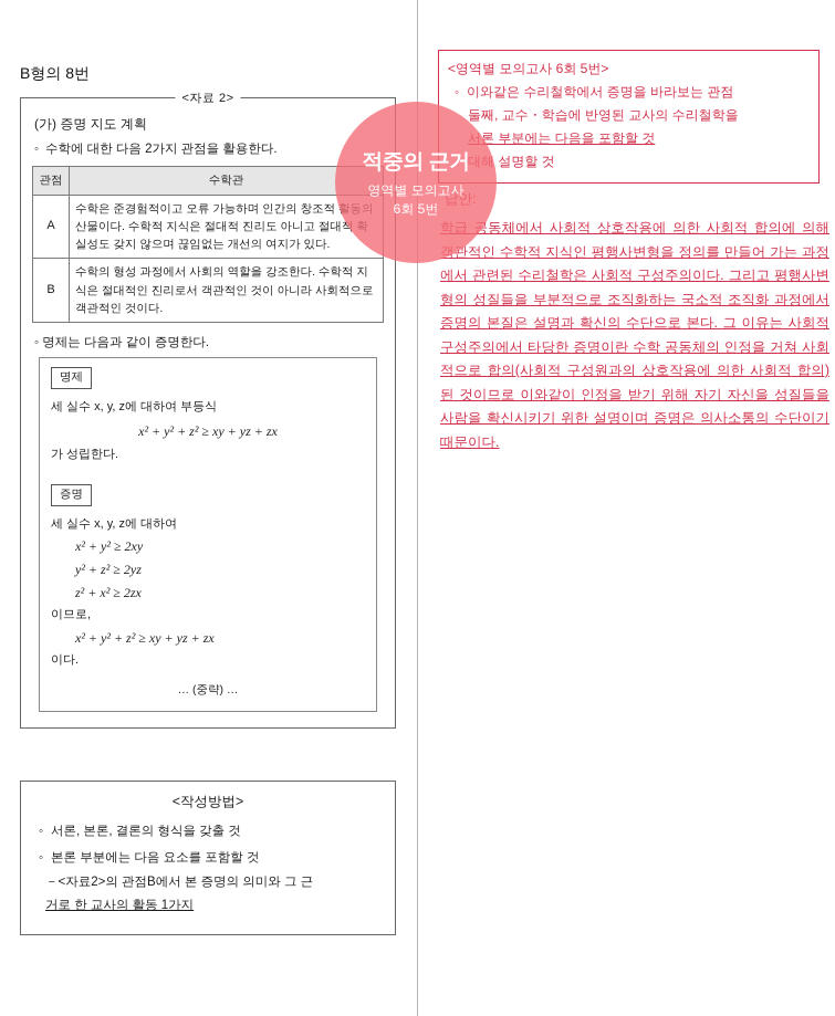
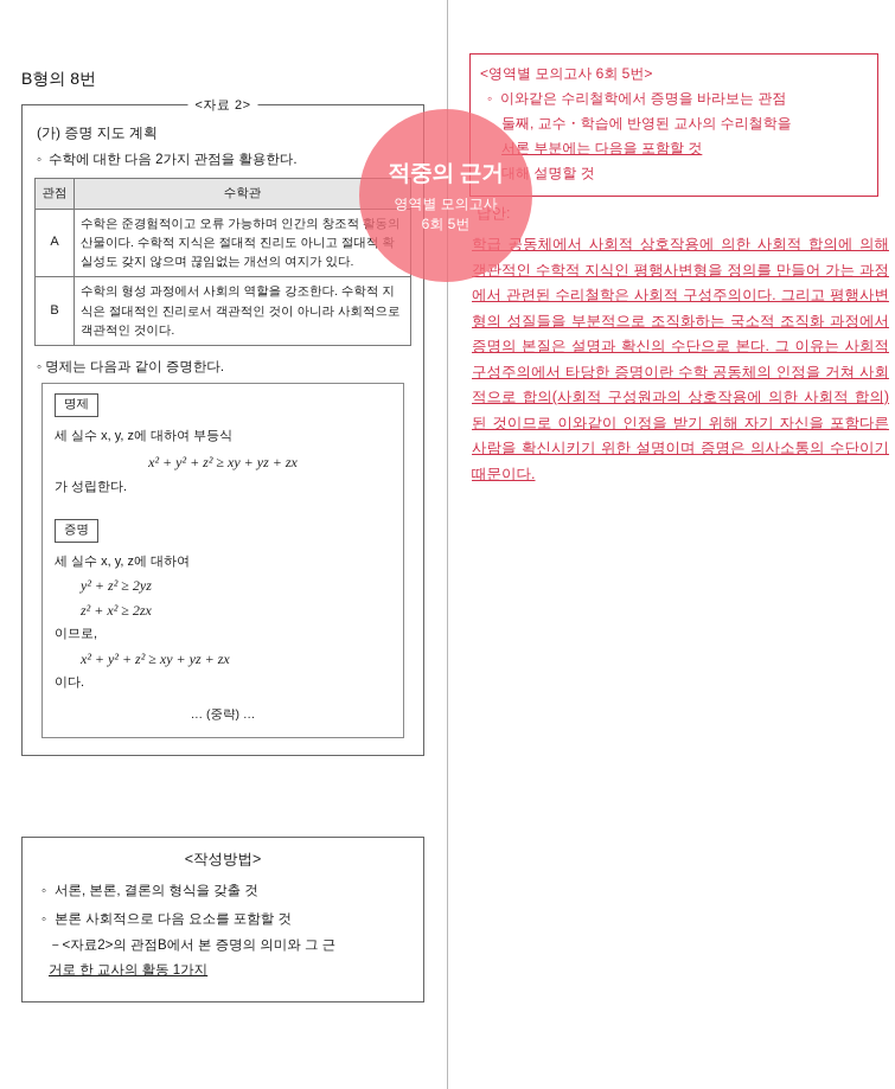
  B형의 8번
  <자료 2>
  (가) 증명 지도 계획
  ◦ 수학에 대한 다음 2가지 관점을 활용한다.
  관점	수학관
  A	수학은 준경험적이고 오류 가능하며 인간의 창조적 활동의 산물이다. 수학적 지식은 절대적 진리도 아니고 절대적 확실성도 갖지 않으며 끊임없는 개선의 여지가 있다.
  B	수학의 형성 과정에서 사회의 역할을 강조한다. 수학적 지식은 절대적인 진리로서 객관적인 것이 아니라 사회적으로 객관적인 것이다.
  ◦ 명제는 다음과 같이 증명한다.
  명제
  세 실수 x, y, z에 대하여 부등식
  x² + y² + z² ≥ xy + yz + zx
  가 성립한다.
  증명
  세 실수 x, y, z에 대하여
- x² + y² ≥ 2xy
  y² + z² ≥ 2yz
  z² + x² ≥ 2zx
  이므로,
  x² + y² + z² ≥ xy + yz + zx
  이다.
  … (중략) …
  <작성방법>
  ◦ 서론, 본론, 결론의 형식을 갖출 것
- ◦ 본론 부분에는 다음 요소를 포함할 것
+ ◦ 본론 사회적으로 다음 요소를 포함할 것
  －<자료2>의 관점B에서 본 증명의 의미와 그 근
  거로 한 교사의 활동 1가지
  <영역별 모의고사 6회 5번>
  ◦ 이와같은 수리철학에서 증명을 바라보는 관점
  둘째, 교수・학습에 반영된 교사의 수리철학을
  서론 부분에는 다음을 포함할 것
  대해 설명할 것
  답안:
- 학급 공동체에서 사회적 상호작용에 의한 사회적 합의에 의해 객관적인 수학적 지식인 평행사변형을 정의를 만들어 가는 과정에서 관련된 수리철학은 사회적 구성주의이다. 그리고 평행사변형의 성질들을 부분적으로 조직화하는 국소적 조직화 과정에서 증명의 본질은 설명과 확신의 수단으로 본다. 그 이유는 사회적 구성주의에서 타당한 증명이란 수학 공동체의 인정을 거쳐 사회적으로 합의(사회적 구성원과의 상호작용에 의한 사회적 합의)된 것이므로 이와같이 인정을 받기 위해 자기 자신을 성질들을 사람을 확신시키기 위한 설명이며 증명은 의사소통의 수단이기 때문이다.
+ 학급 공동체에서 사회적 상호작용에 의한 사회적 합의에 의해 객관적인 수학적 지식인 평행사변형을 정의를 만들어 가는 과정에서 관련된 수리철학은 사회적 구성주의이다. 그리고 평행사변형의 성질들을 부분적으로 조직화하는 국소적 조직화 과정에서 증명의 본질은 설명과 확신의 수단으로 본다. 그 이유는 사회적 구성주의에서 타당한 증명이란 수학 공동체의 인정을 거쳐 사회적으로 합의(사회적 구성원과의 상호작용에 의한 사회적 합의)된 것이므로 이와같이 인정을 받기 위해 자기 자신을 포함다른 사람을 확신시키기 위한 설명이며 증명은 의사소통의 수단이기 때문이다.
  적중의 근거
  영역별 모의고사
  6회 5번
